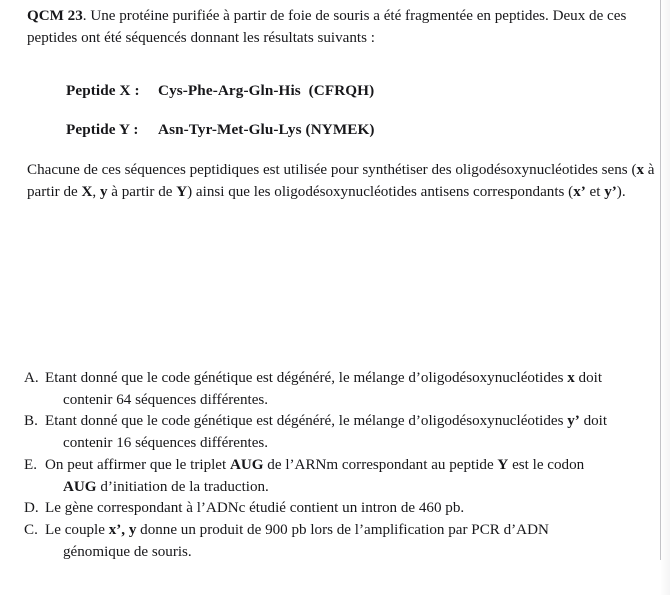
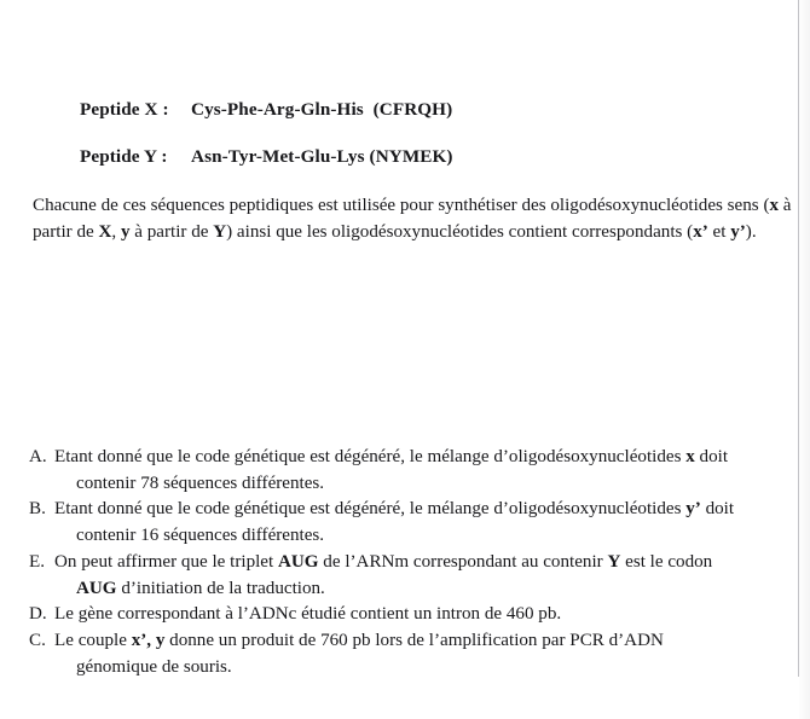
- QCM 23. Une protéine purifiée à partir de foie de souris a été fragmentée en peptides. Deux de ces peptides ont été séquencés donnant les résultats suivants :
  Peptide X : Cys-Phe-Arg-Gln-His (CFRQH)
  Peptide Y : Asn-Tyr-Met-Glu-Lys (NYMEK)
- Chacune de ces séquences peptidiques est utilisée pour synthétiser des oligodésoxynucléotides sens (x à partir de X, y à partir de Y) ainsi que les oligodésoxynucléotides antisens correspondants (x’ et y’).
+ Chacune de ces séquences peptidiques est utilisée pour synthétiser des oligodésoxynucléotides sens (x à partir de X, y à partir de Y) ainsi que les oligodésoxynucléotides contient correspondants (x’ et y’).
  A.
  Etant donné que le code génétique est dégénéré, le mélange d’oligodésoxynucléotides x doit
- contenir 64 séquences différentes.
+ contenir 78 séquences différentes.
  B.
  Etant donné que le code génétique est dégénéré, le mélange d’oligodésoxynucléotides y’ doit
  contenir 16 séquences différentes.
  E.
- On peut affirmer que le triplet AUG de l’ARNm correspondant au peptide Y est le codon
+ On peut affirmer que le triplet AUG de l’ARNm correspondant au contenir Y est le codon
  AUG d’initiation de la traduction.
  D.
  Le gène correspondant à l’ADNc étudié contient un intron de 460 pb.
  C.
- Le couple x’, y donne un produit de 900 pb lors de l’amplification par PCR d’ADN
+ Le couple x’, y donne un produit de 760 pb lors de l’amplification par PCR d’ADN
  génomique de souris.
